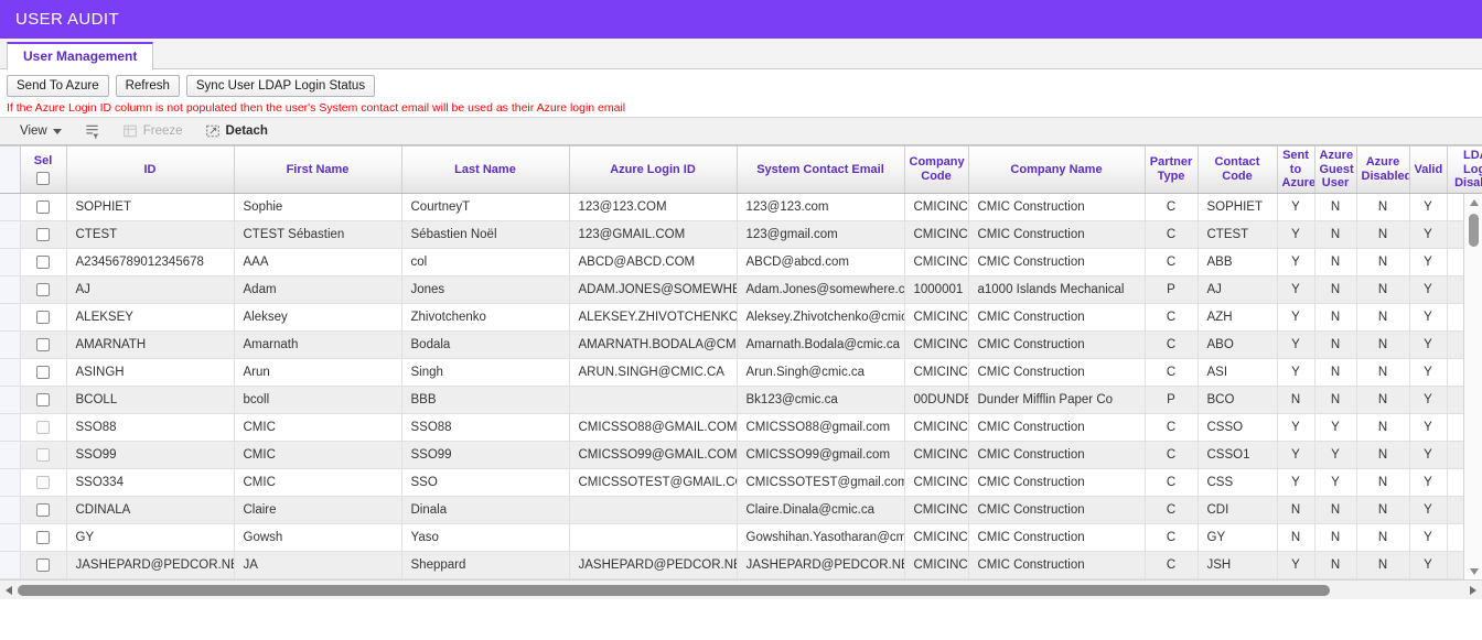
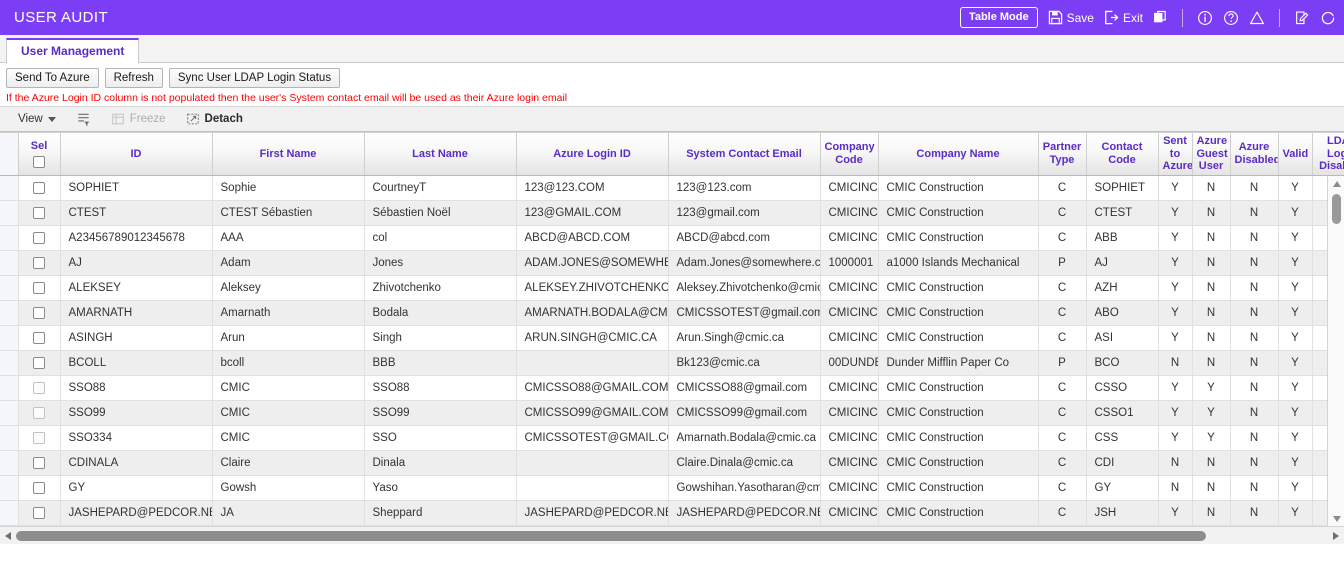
  USER AUDIT
+ Table Mode
+ Save
+ Exit
  User Management
  Send To Azure
  Refresh
  Sync User LDAP Login Status
  If the Azure Login ID column is not populated then the user's System contact email will be used as their Azure login email
  View
  Freeze
  Detach
  	Sel	ID	First Name	Last Name	Azure Login ID	System Contact Email	Company Code	Company Name	Partner Type	Contact Code	Sent to Azure	Azure Guest User	Azure Disabled	Valid	LD Lo Disa
  		SOPHIET	Sophie	CourtneyT	123@123.COM	123@123.com	CMICINC	CMIC Construction	C	SOPHIET	Y	N	N	Y
  		CTEST	CTEST Sébastien	Sébastien Noël	123@GMAIL.COM	123@gmail.com	CMICINC	CMIC Construction	C	CTEST	Y	N	N	Y
  		A23456789012345678	AAA	col	ABCD@ABCD.COM	ABCD@abcd.com	CMICINC	CMIC Construction	C	ABB	Y	N	N	Y
  		AJ	Adam	Jones	ADAM.JONES@SOMEWH	Adam.Jones@somewhere.c	1000001	a1000 Islands Mechanical	P	AJ	Y	N	N	Y
  		ALEKSEY	Aleksey	Zhivotchenko	ALEKSEY.ZHIVOTCHENKO	Aleksey.Zhivotchenko@cmi	CMICINC	CMIC Construction	C	AZH	Y	N	N	Y
- 		AMARNATH	Amarnath	Bodala	AMARNATH.BODALA@CM	Amarnath.Bodala@cmic.ca	CMICINC	CMIC Construction	C	ABO	Y	N	N	Y
+ 		AMARNATH	Amarnath	Bodala	AMARNATH.BODALA@CM	CMICSSOTEST@gmail.com	CMICINC	CMIC Construction	C	ABO	Y	N	N	Y
  		ASINGH	Arun	Singh	ARUN.SINGH@CMIC.CA	Arun.Singh@cmic.ca	CMICINC	CMIC Construction	C	ASI	Y	N	N	Y
  		BCOLL	bcoll	BBB		Bk123@cmic.ca	00DUND	Dunder Mifflin Paper Co	P	BCO	N	N	N	Y
  		SSO88	CMIC	SSO88	CMICSSO88@GMAIL.COM	CMICSSO88@gmail.com	CMICINC	CMIC Construction	C	CSSO	Y	Y	N	Y
  		SSO99	CMIC	SSO99	CMICSSO99@GMAIL.COM	CMICSSO99@gmail.com	CMICINC	CMIC Construction	C	CSSO1	Y	Y	N	Y
- 		SSO334	CMIC	SSO	CMICSSOTEST@GMAIL.C	CMICSSOTEST@gmail.com	CMICINC	CMIC Construction	C	CSS	Y	Y	N	Y
+ 		SSO334	CMIC	SSO	CMICSSOTEST@GMAIL.C	Amarnath.Bodala@cmic.ca	CMICINC	CMIC Construction	C	CSS	Y	Y	N	Y
  		CDINALA	Claire	Dinala		Claire.Dinala@cmic.ca	CMICINC	CMIC Construction	C	CDI	N	N	N	Y
  		GY	Gowsh	Yaso		Gowshihan.Yasotharan@cm	CMICINC	CMIC Construction	C	GY	N	N	N	Y
  		JASHEPARD@PEDCOR.N	JA	Sheppard	JASHEPARD@PEDCOR.N	JASHEPARD@PEDCOR.N	CMICINC	CMIC Construction	C	JSH	Y	N	N	Y
